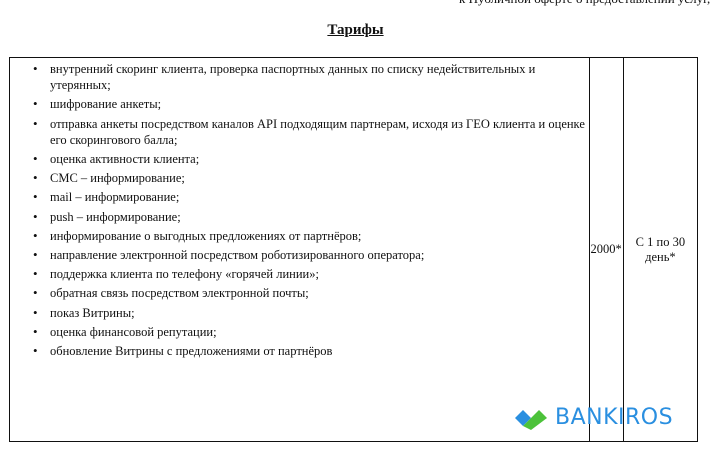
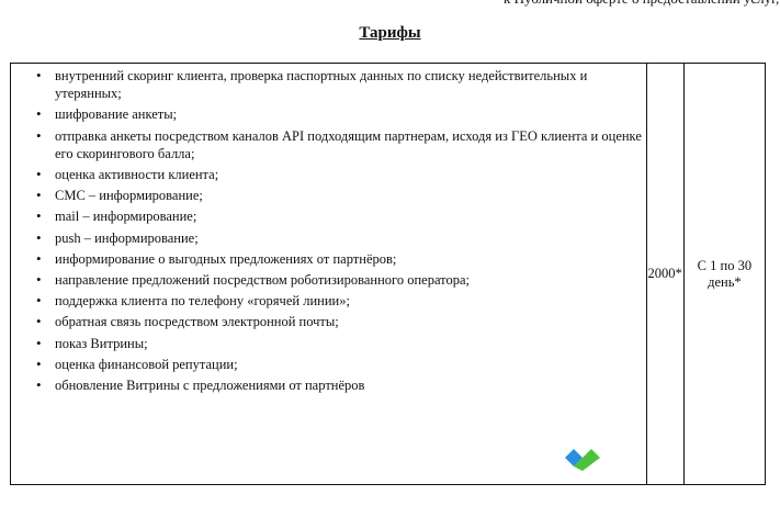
  Тарифы
- внутренний скоринг клиента, проверка паспортных данных по списку недействительных и утерянных; шифрование анкеты; отправка анкеты посредством каналов API подходящим партнерам, исходя из ГЕО клиента и оценке его скорингового балла; оценка активности клиента; СМС – информирование; mail – информирование; push – информирование; информирование о выгодных предложениях от партнёров; направление электронной посредством роботизированного оператора; поддержка клиента по телефону «горячей линии»; обратная связь посредством электронной почты; показ Витрины; оценка финансовой репутации; обновление Витрины с предложениями от партнёров	2000*	С 1 по 30 день*
+ внутренний скоринг клиента, проверка паспортных данных по списку недействительных и утерянных; шифрование анкеты; отправка анкеты посредством каналов API подходящим партнерам, исходя из ГЕО клиента и оценке его скорингового балла; оценка активности клиента; СМС – информирование; mail – информирование; push – информирование; информирование о выгодных предложениях от партнёров; направление предложений посредством роботизированного оператора; поддержка клиента по телефону «горячей линии»; обратная связь посредством электронной почты; показ Витрины; оценка финансовой репутации; обновление Витрины с предложениями от партнёров	2000*	С 1 по 30 день*
- BANKIROS
